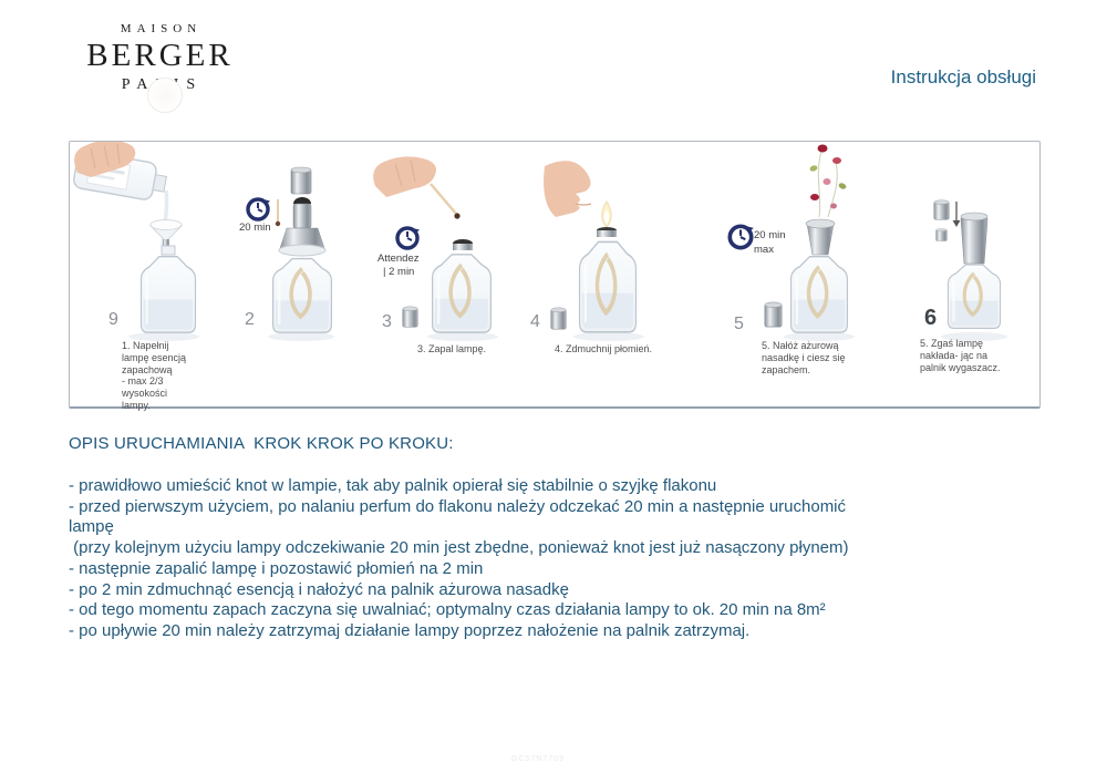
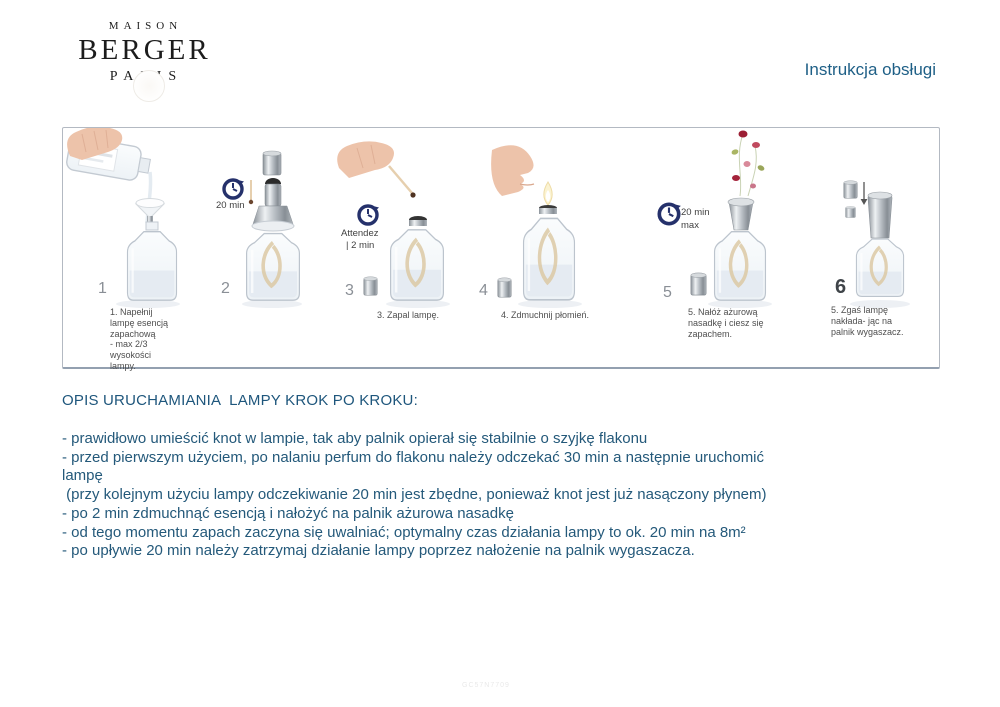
  MAISON
  BERGER
  PAIS
  Instrukcja obsługi
- 9
+ 1
  2
  3
  4
  5
  6
  20 min
  Attendez
  | 2 min
  20 min
  max
  1. Napełnij
  lampę esencją
  zapachową
  - max 2/3 wysokości
  lampy.
  3. Zapal lampę.
  4. Zdmuchnij płomień.
  5. Nałóż ażurową
  nasadkę i ciesz się
  zapachem.
  5. Zgaś lampę
  nakłada- jąc na
  palnik wygaszacz.
- OPIS URUCHAMIANIA KROK KROK PO KROKU:
+ OPIS URUCHAMIANIA LAMPY KROK PO KROKU:
  - prawidłowo umieścić knot w lampie, tak aby palnik opierał się stabilnie o szyjkę flakonu
- - przed pierwszym użyciem, po nalaniu perfum do flakonu należy odczekać 20 min a następnie uruchomić lampę
+ - przed pierwszym użyciem, po nalaniu perfum do flakonu należy odczekać 30 min a następnie uruchomić lampę
  (przy kolejnym użyciu lampy odczekiwanie 20 min jest zbędne, ponieważ knot jest już nasączony płynem)
- - następnie zapalić lampę i pozostawić płomień na 2 min
  - po 2 min zdmuchnąć esencją i nałożyć na palnik ażurowa nasadkę
  - od tego momentu zapach zaczyna się uwalniać; optymalny czas działania lampy to ok. 20 min na 8m²
- - po upływie 20 min należy zatrzymaj działanie lampy poprzez nałożenie na palnik zatrzymaj.
+ - po upływie 20 min należy zatrzymaj działanie lampy poprzez nałożenie na palnik wygaszacza.
